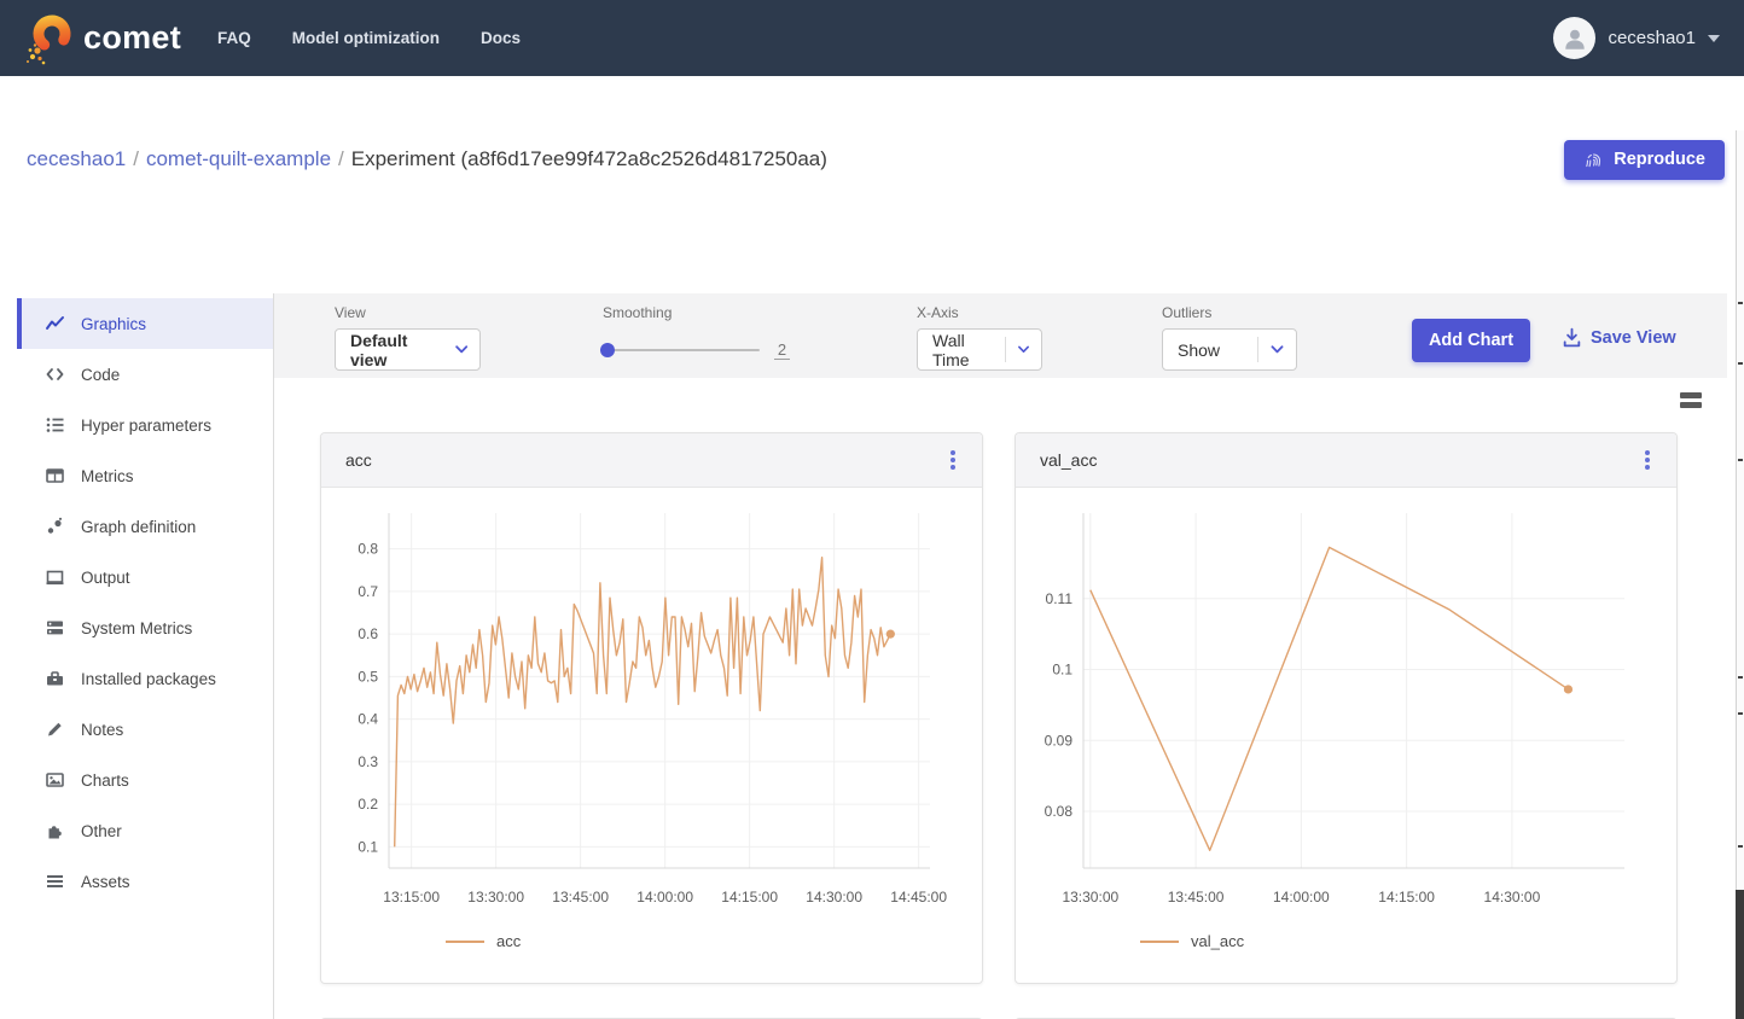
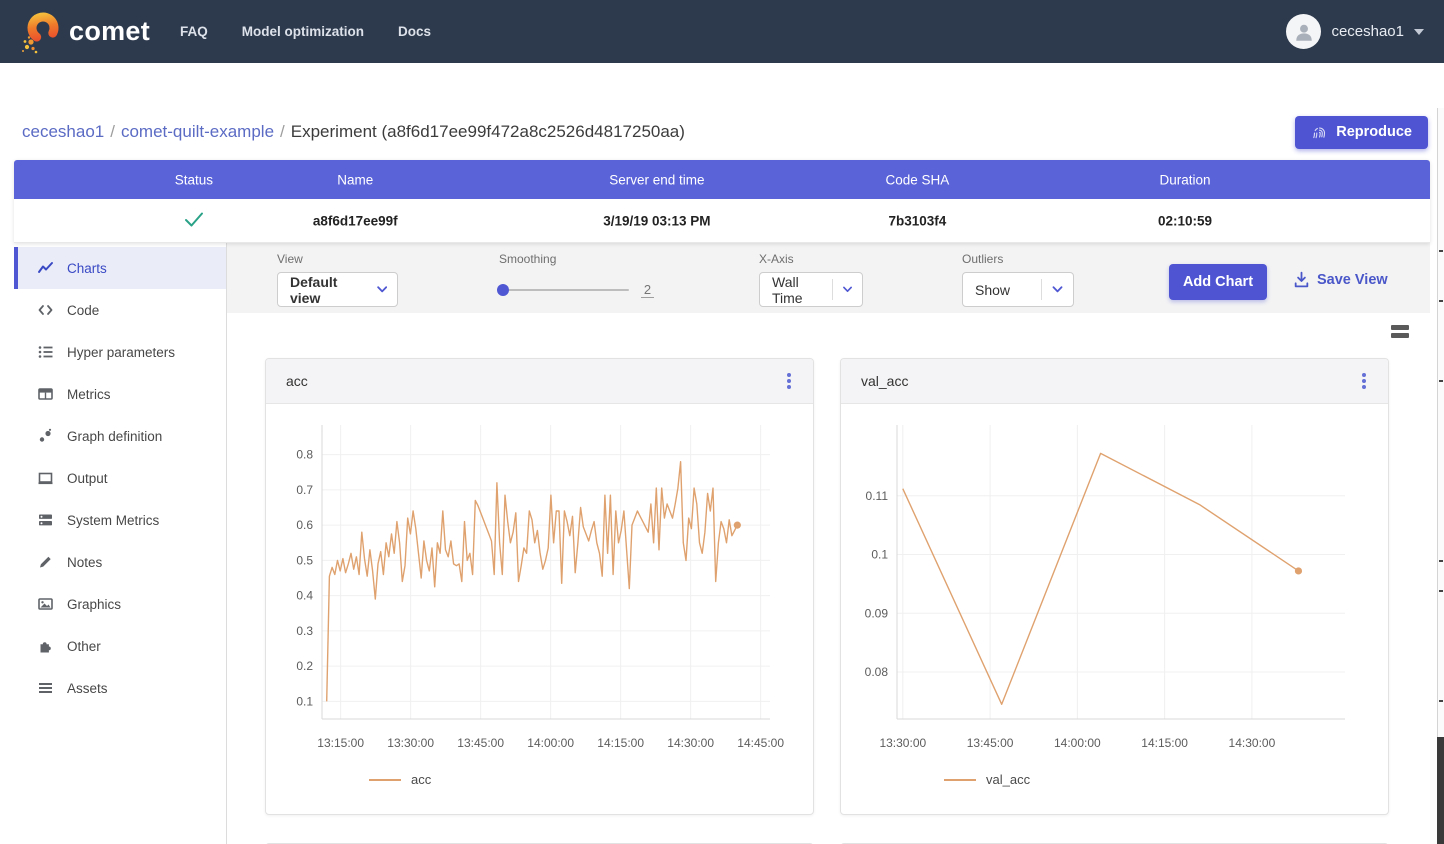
  comet
  FAQ
  Model optimization
  Docs
  ceceshao1
  ceceshao1
  /
  comet-quilt-example
  /
  Experiment (a8f6d17ee99f472a8c2526d4817250aa)
  Reproduce
+ Status
+ Name
+ Server end time
+ Code SHA
+ Duration
+ a8f6d17ee99f
+ 3/19/19 03:13 PM
+ 7b3103f4
+ 02:10:59
- Graphics
+ Charts
  Code
  Hyper parameters
  Metrics
  Graph definition
  Output
  System Metrics
- Installed packages
  Notes
- Charts
+ Graphics
  Other
  Assets
  View
  Default view
  Smoothing
  2
  X-Axis
  Wall Time
  Outliers
  Show
  Add Chart
  Save View
  acc
  13:15:00
  13:30:00
  13:45:00
  14:00:00
  14:15:00
  14:30:00
  14:45:00
  0.1
  0.2
  0.3
  0.4
  0.5
  0.6
  0.7
  0.8
  acc
  val_acc
  13:30:00
  13:45:00
  14:00:00
  14:15:00
  14:30:00
  0.08
  0.09
  0.1
  0.11
  val_acc
